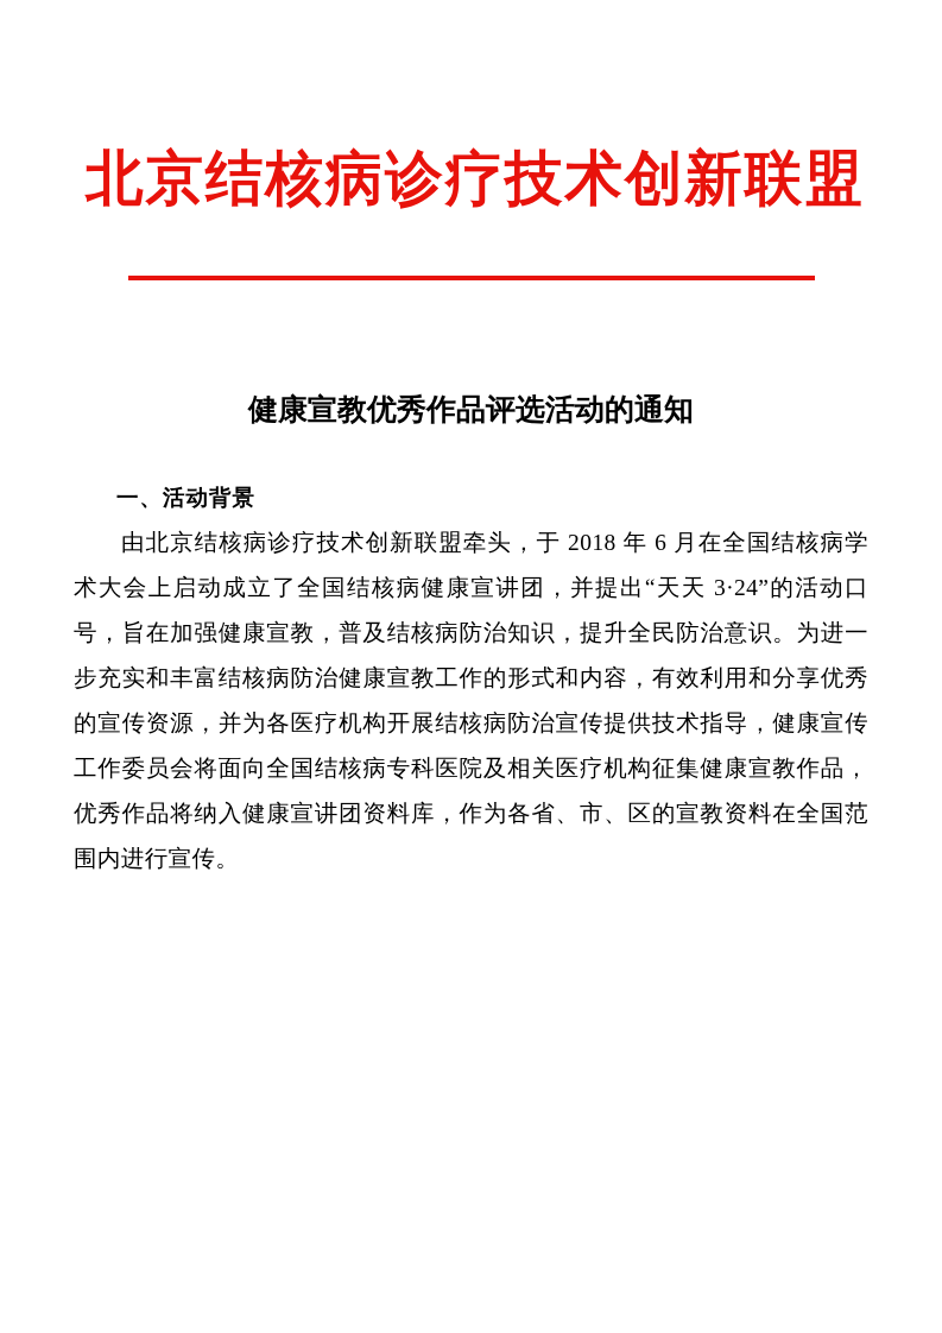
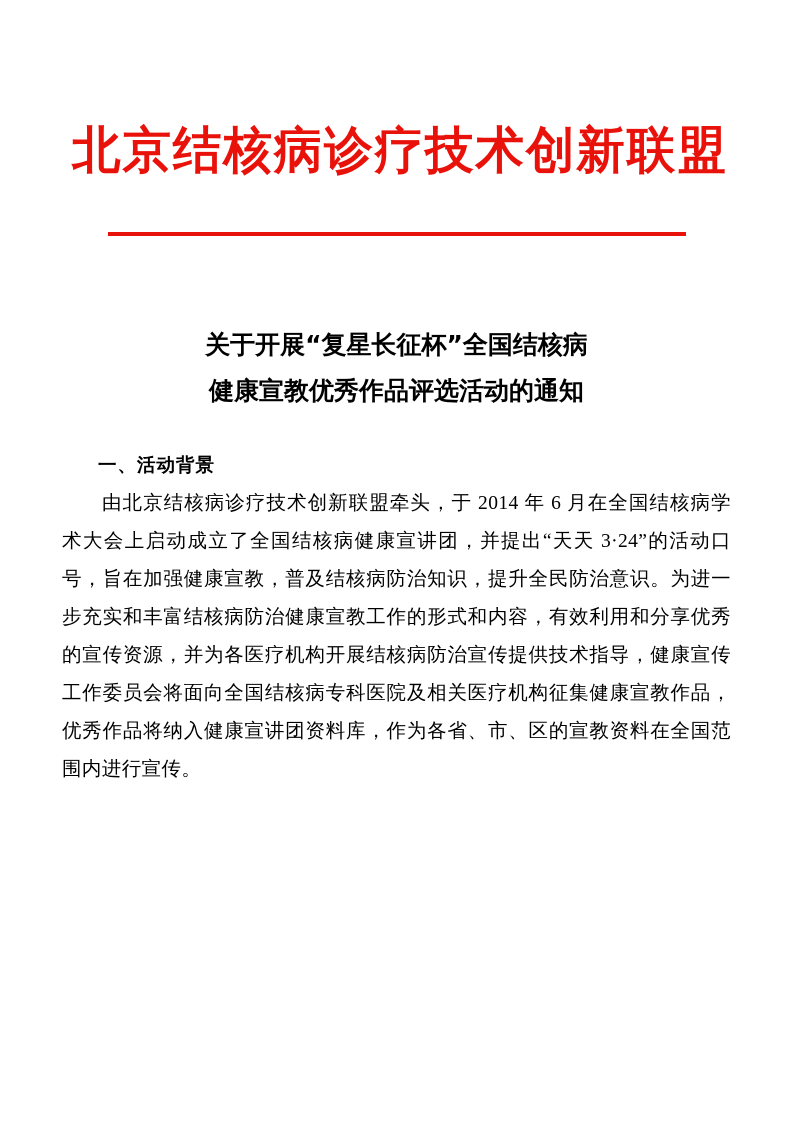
  北京结核病诊疗技术创新联盟
+ 关于开展“复星长征杯”全国结核病
  健康宣教优秀作品评选活动的通知
  一、活动背景
- 由北京结核病诊疗技术创新联盟牵头，于 2018 年 6 月在全国结核病学术大会上启动成立了全国结核病健康宣讲团，并提出“天天 3·24”的活动口号，旨在加强健康宣教，普及结核病防治知识，提升全民防治意识。为进一步充实和丰富结核病防治健康宣教工作的形式和内容，有效利用和分享优秀的宣传资源，并为各医疗机构开展结核病防治宣传提供技术指导，健康宣传工作委员会将面向全国结核病专科医院及相关医疗机构征集健康宣教作品，优秀作品将纳入健康宣讲团资料库，作为各省、市、区的宣教资料在全国范围内进行宣传。
+ 由北京结核病诊疗技术创新联盟牵头，于 2014 年 6 月在全国结核病学术大会上启动成立了全国结核病健康宣讲团，并提出“天天 3·24”的活动口号，旨在加强健康宣教，普及结核病防治知识，提升全民防治意识。为进一步充实和丰富结核病防治健康宣教工作的形式和内容，有效利用和分享优秀的宣传资源，并为各医疗机构开展结核病防治宣传提供技术指导，健康宣传工作委员会将面向全国结核病专科医院及相关医疗机构征集健康宣教作品，优秀作品将纳入健康宣讲团资料库，作为各省、市、区的宣教资料在全国范围内进行宣传。
